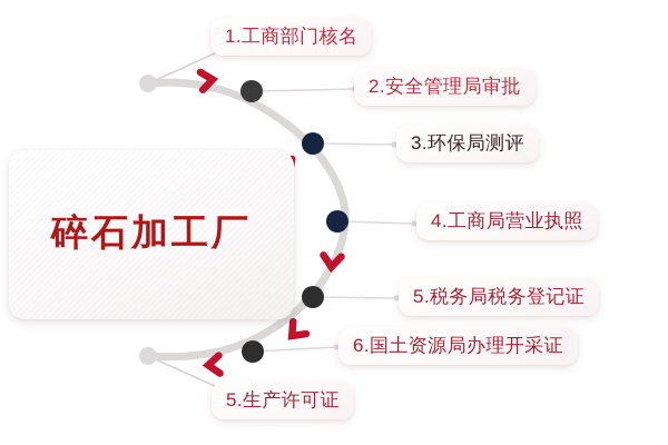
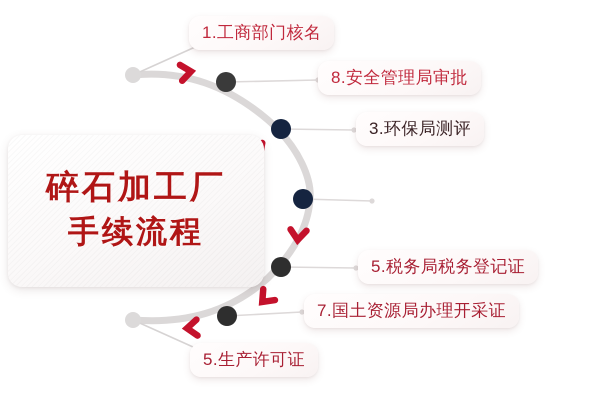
  碎石加工厂
+ 手续流程
  1.工商部门核名
- 2.安全管理局审批
+ 8.安全管理局审批
  3.环保局测评
- 4.工商局营业执照
  5.税务局税务登记证
- 6.国土资源局办理开采证
+ 7.国土资源局办理开采证
  5.生产许可证
